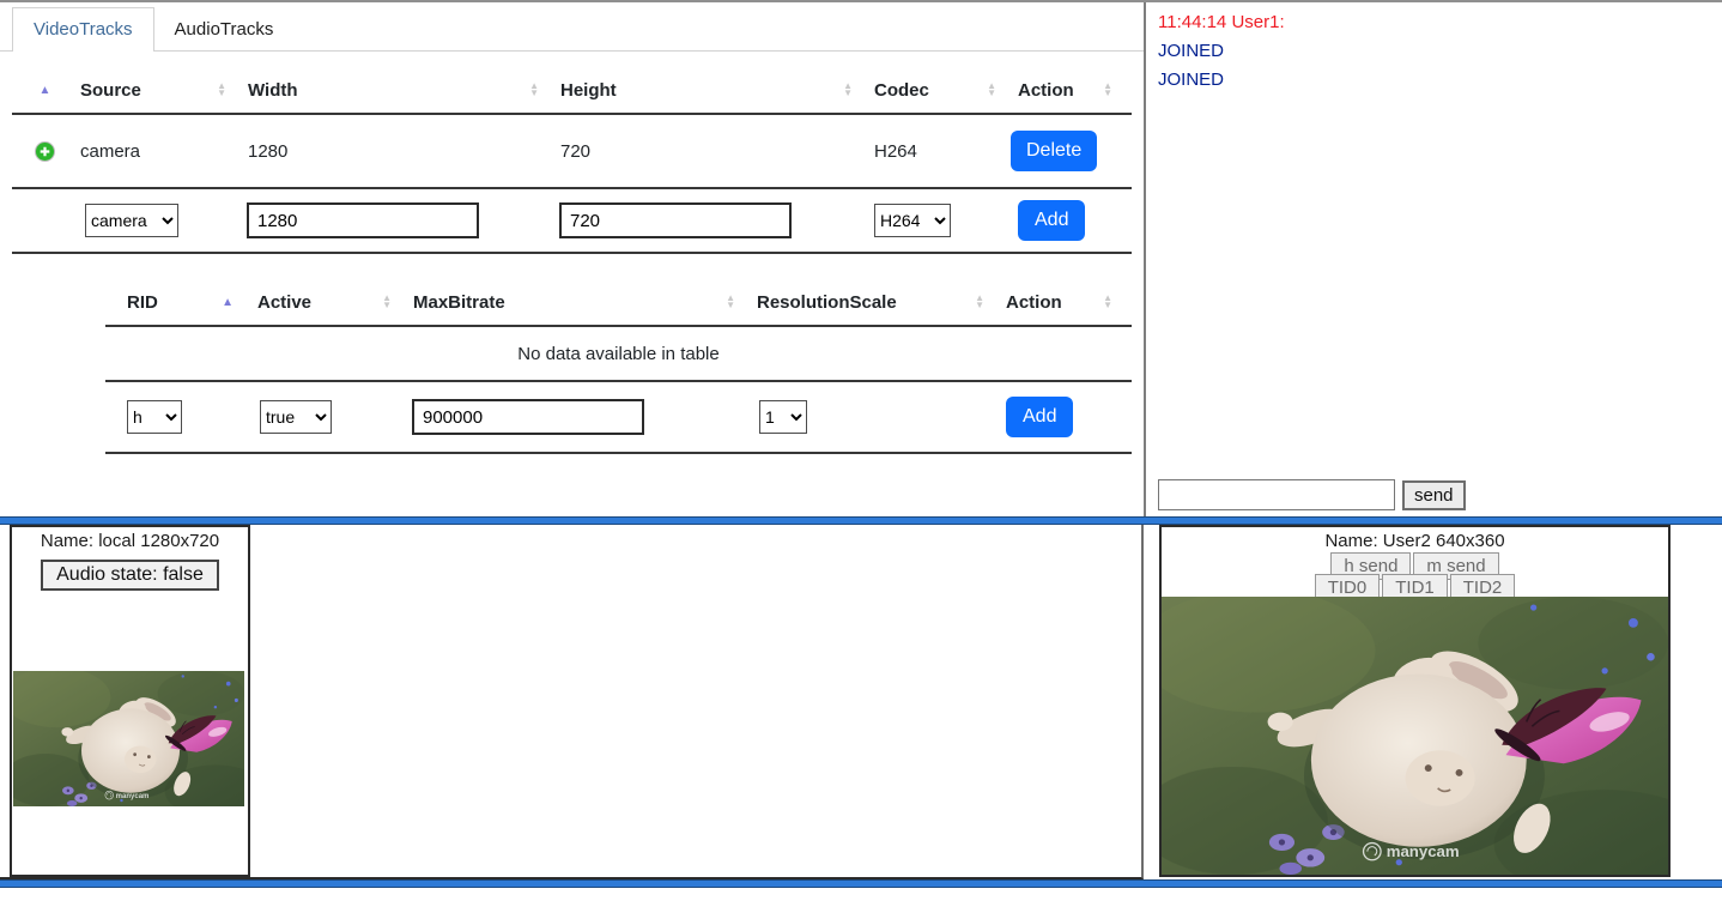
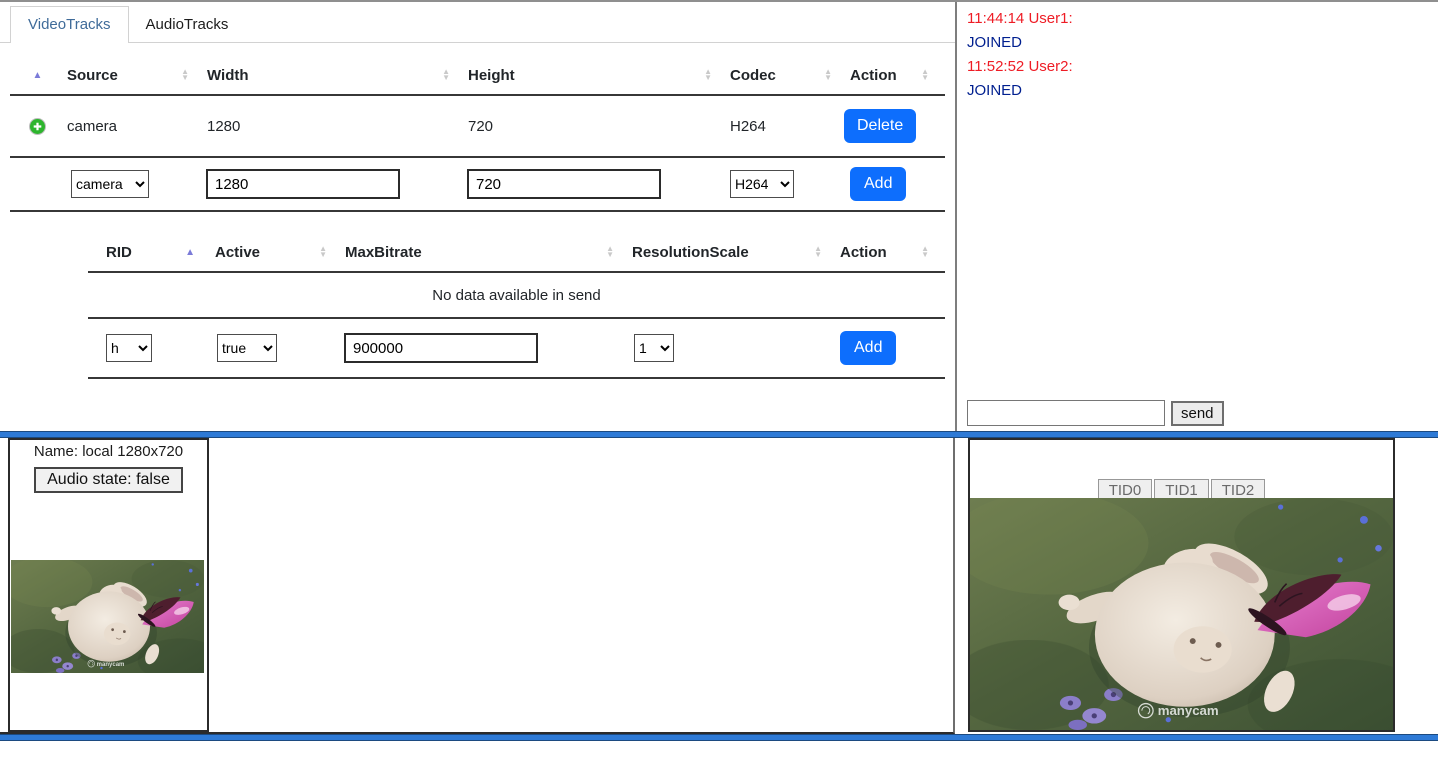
  VideoTracks
  AudioTracks
  ▲
  Source
  ▲
  ▼
  Width
  ▲
  ▼
  Height
  ▲
  ▼
  Codec
  ▲
  ▼
  Action
  ▲
  ▼
  camera
  1280
  720
  H264
  Delete
  camera
  1280
  720
  H264
  Add
  RID
  ▲
  Active
  ▲
  ▼
  MaxBitrate
  ▲
  ▼
  ResolutionScale
  ▲
  ▼
  Action
  ▲
  ▼
- No data available in table
+ No data available in send
  h
  true
  900000
  1
  Add
  11:44:14 User1:
  JOINED
+ 11:52:52 User2:
  JOINED
  send
  Name: local 1280x720
  Audio state: false
- Name: User2 640x360
- h send m send
  TID0 TID1 TID2
